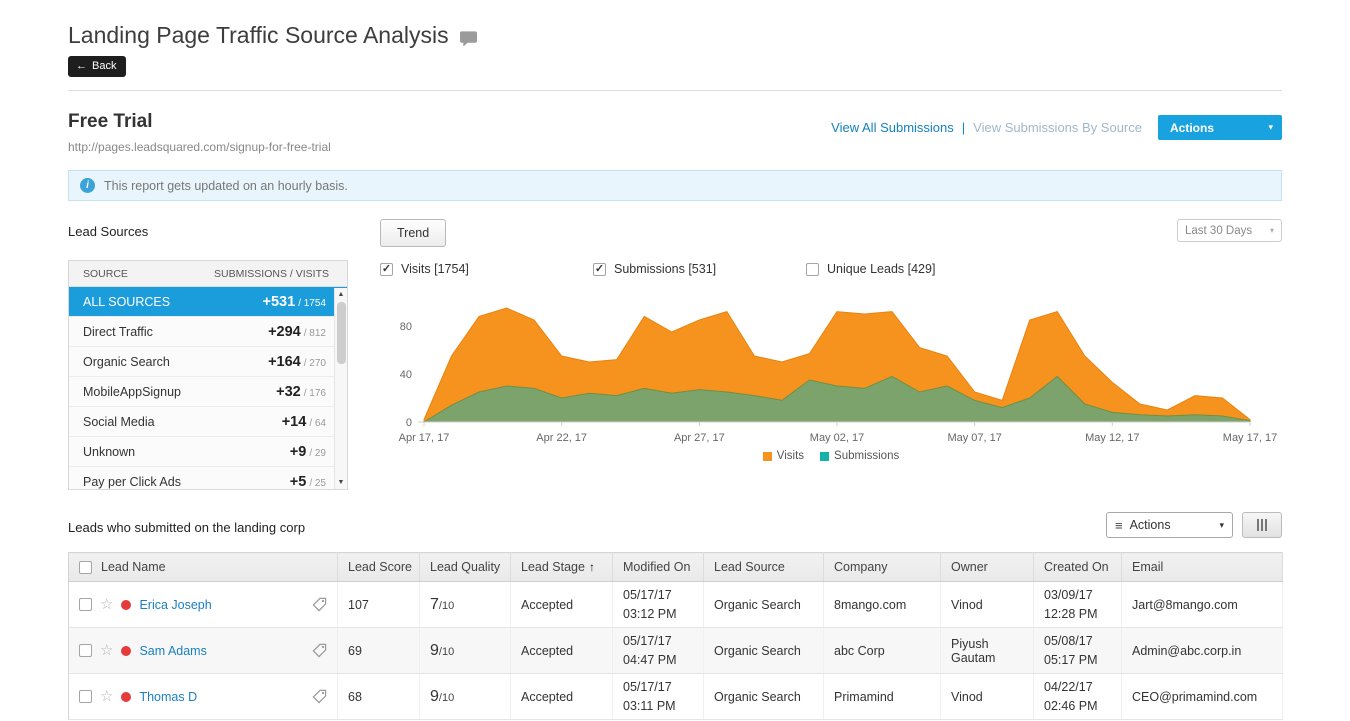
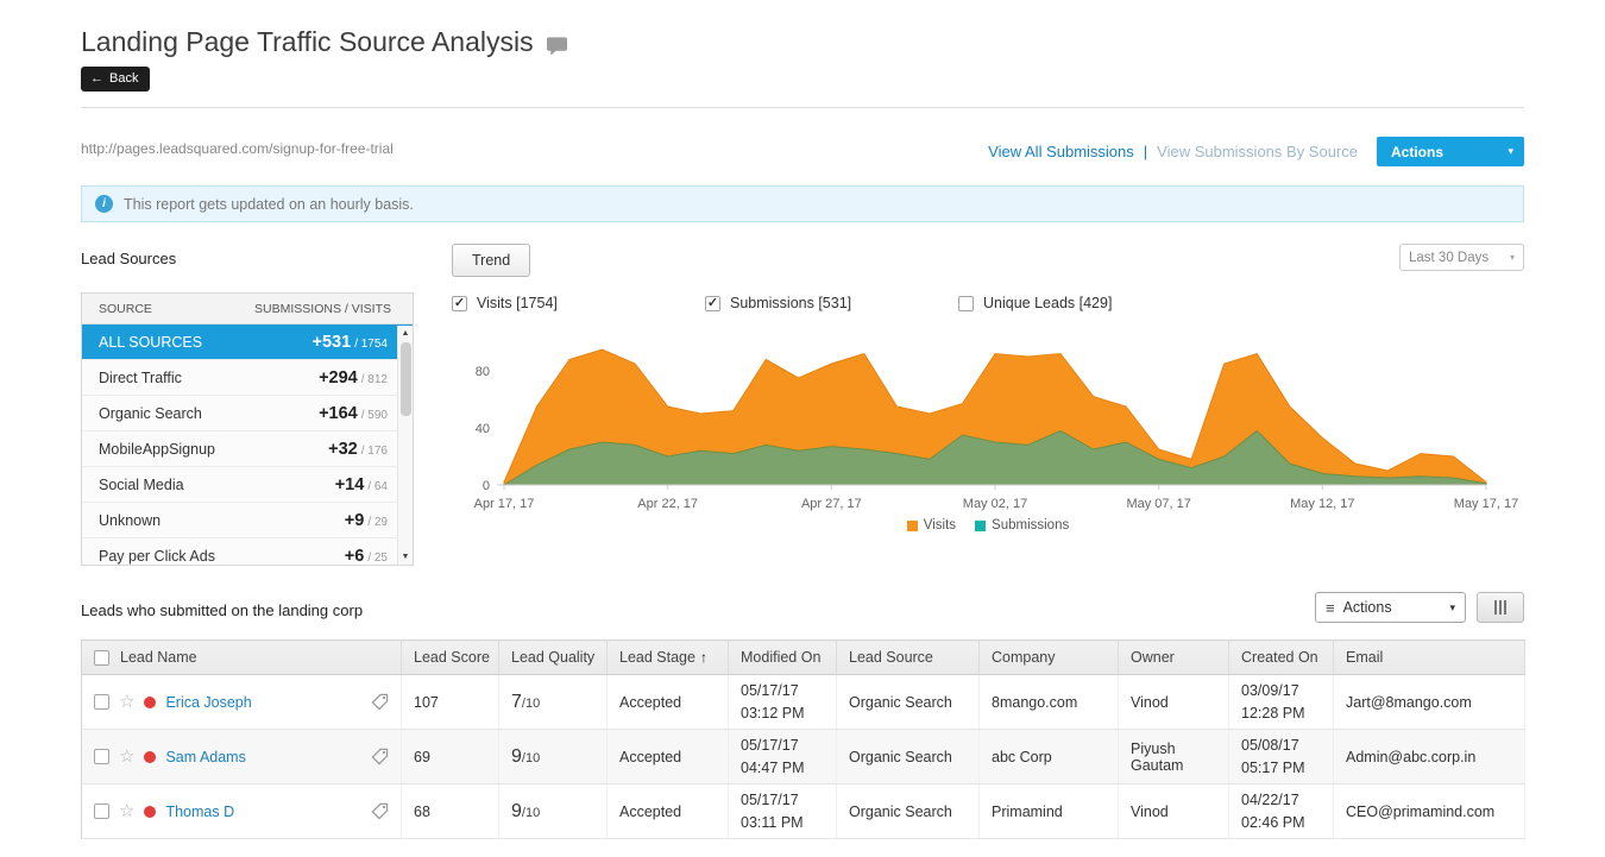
  Landing Page Traffic Source Analysis
  ←
  Back
- Free Trial
  http://pages.leadsquared.com/signup-for-free-trial
  View All Submissions
  |
  View Submissions By Source
  Actions
  ▾
  i
  This report gets updated on an hourly basis.
  Lead Sources
  SOURCE
  SUBMISSIONS / VISITS
  ALL SOURCES
  +531 / 1754
  Direct Traffic
  +294 / 812
  Organic Search
- +164 / 270
+ +164 / 590
  MobileAppSignup
  +32 / 176
  Social Media
  +14 / 64
  Unknown
  +9 / 29
  Pay per Click Ads
- +5 / 25
+ +6 / 25
  Trend
  Last 30 Days
  ▾
  ✓
  Visits [1754]
  ✓
  Submissions [531]
  Unique Leads [429]
  0
  40
  80
  Apr 17, 17
  Apr 22, 17
  Apr 27, 17
  May 02, 17
  May 07, 17
  May 12, 17
  May 17, 17
  Visits
  Submissions
  Leads who submitted on the landing corp
  ≡
  Actions
  ▾
  Lead Name	Lead Score	Lead Quality	Lead Stage ↑	Modified On	Lead Source	Company	Owner	Created On	Email
  ☆ Erica Joseph	107	7/10	Accepted	05/17/1703:12 PM	Organic Search	8mango.com	Vinod	03/09/1712:28 PM	Jart@8mango.com
  ☆ Sam Adams	69	9/10	Accepted	05/17/1704:47 PM	Organic Search	abc Corp	Piyush Gautam	05/08/1705:17 PM	Admin@abc.corp.in
  ☆ Thomas D	68	9/10	Accepted	05/17/1703:11 PM	Organic Search	Primamind	Vinod	04/22/1702:46 PM	CEO@primamind.com
